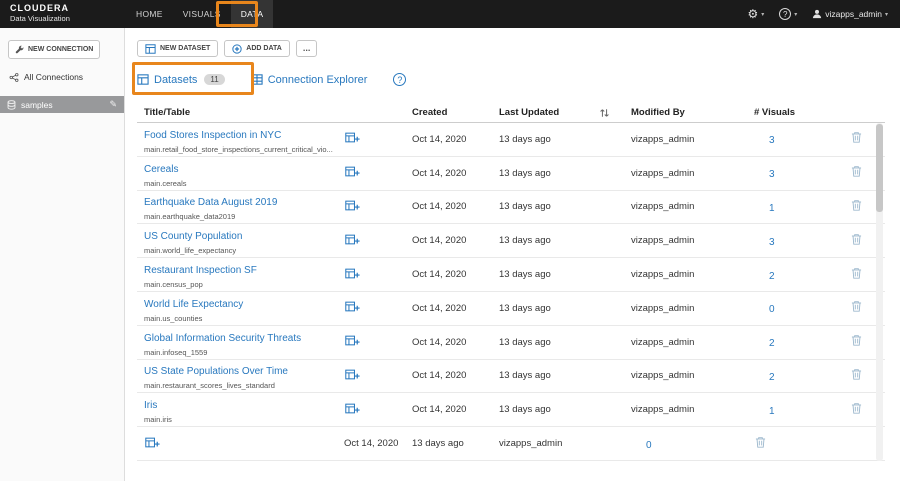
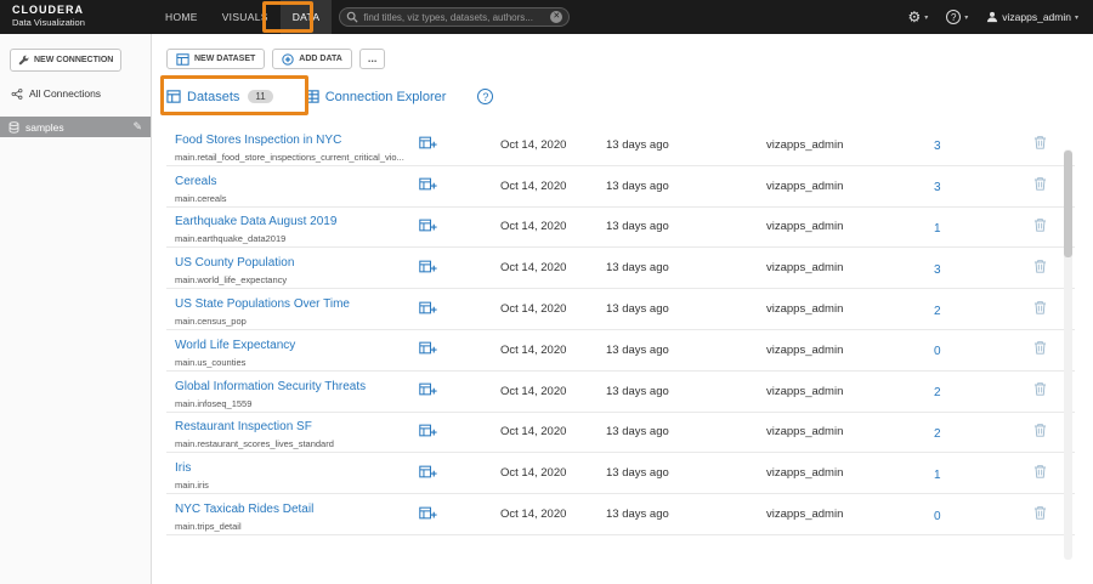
  CLOUDERA
  Data Visualization
  HOME
  VISUALS
  DATA
+ find titles, viz types, datasets, authors...
  ⚙
  ?
  vizapps_admin
  All Connections
  samples
  ✎
  ...
  Datasets
  11
  Connection Explorer
  ?
- Title/Table
- Created
- Last Updated
- Modified By
- # Visuals
  Food Stores Inspection in NYC
  main.retail_food_store_inspections_current_critical_vio...
  Oct 14, 2020
  13 days ago
  vizapps_admin
  3
  Cereals
  main.cereals
  Oct 14, 2020
  13 days ago
  vizapps_admin
  3
  Earthquake Data August 2019
  main.earthquake_data2019
  Oct 14, 2020
  13 days ago
  vizapps_admin
  1
  US County Population
  main.world_life_expectancy
  Oct 14, 2020
  13 days ago
  vizapps_admin
  3
- Restaurant Inspection SF
+ US State Populations Over Time
  main.census_pop
  Oct 14, 2020
  13 days ago
  vizapps_admin
  2
  World Life Expectancy
  main.us_counties
  Oct 14, 2020
  13 days ago
  vizapps_admin
  0
  Global Information Security Threats
  main.infoseq_1559
  Oct 14, 2020
  13 days ago
  vizapps_admin
  2
- US State Populations Over Time
+ Restaurant Inspection SF
  main.restaurant_scores_lives_standard
  Oct 14, 2020
  13 days ago
  vizapps_admin
  2
  Iris
  main.iris
  Oct 14, 2020
  13 days ago
  vizapps_admin
  1
+ NYC Taxicab Rides Detail
+ main.trips_detail
  Oct 14, 2020
  13 days ago
  vizapps_admin
  0
